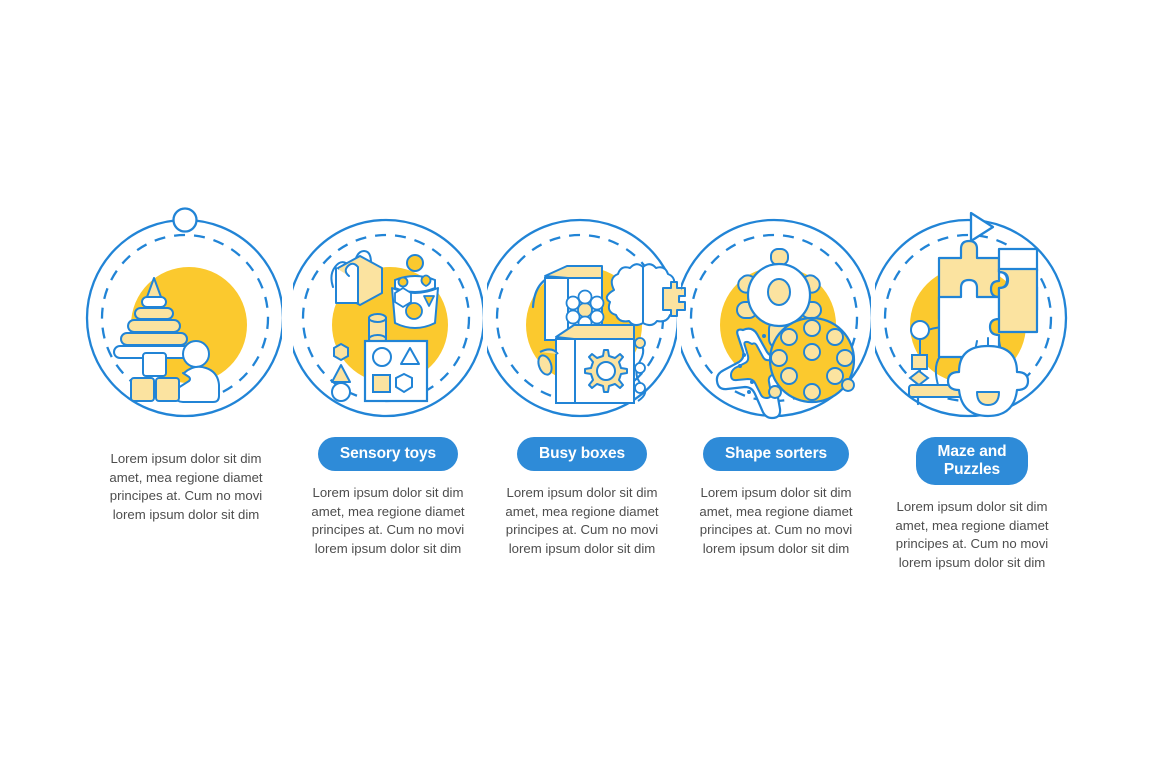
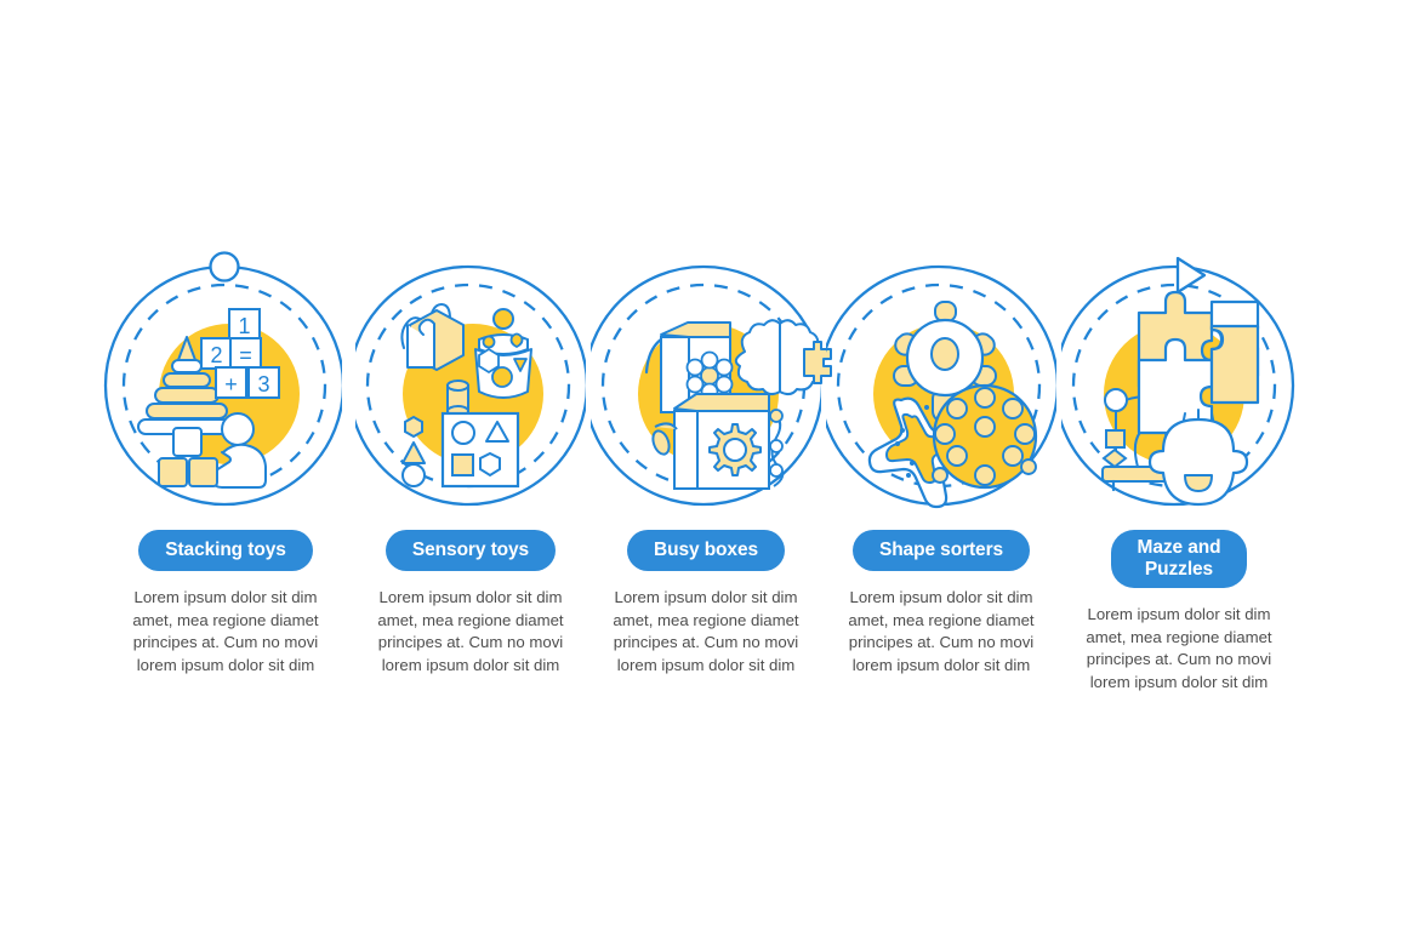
+ 1
+ 2
+ =
+ +
+ 3
+ Stacking toys
  Lorem ipsum dolor sit dim amet, mea regione diamet principes at. Cum no movi lorem ipsum dolor sit dim
  Sensory toys
  Lorem ipsum dolor sit dim amet, mea regione diamet principes at. Cum no movi lorem ipsum dolor sit dim
  Busy boxes
  Lorem ipsum dolor sit dim amet, mea regione diamet principes at. Cum no movi lorem ipsum dolor sit dim
  Shape sorters
  Lorem ipsum dolor sit dim amet, mea regione diamet principes at. Cum no movi lorem ipsum dolor sit dim
  Maze and
  Puzzles
  Lorem ipsum dolor sit dim amet, mea regione diamet principes at. Cum no movi lorem ipsum dolor sit dim
